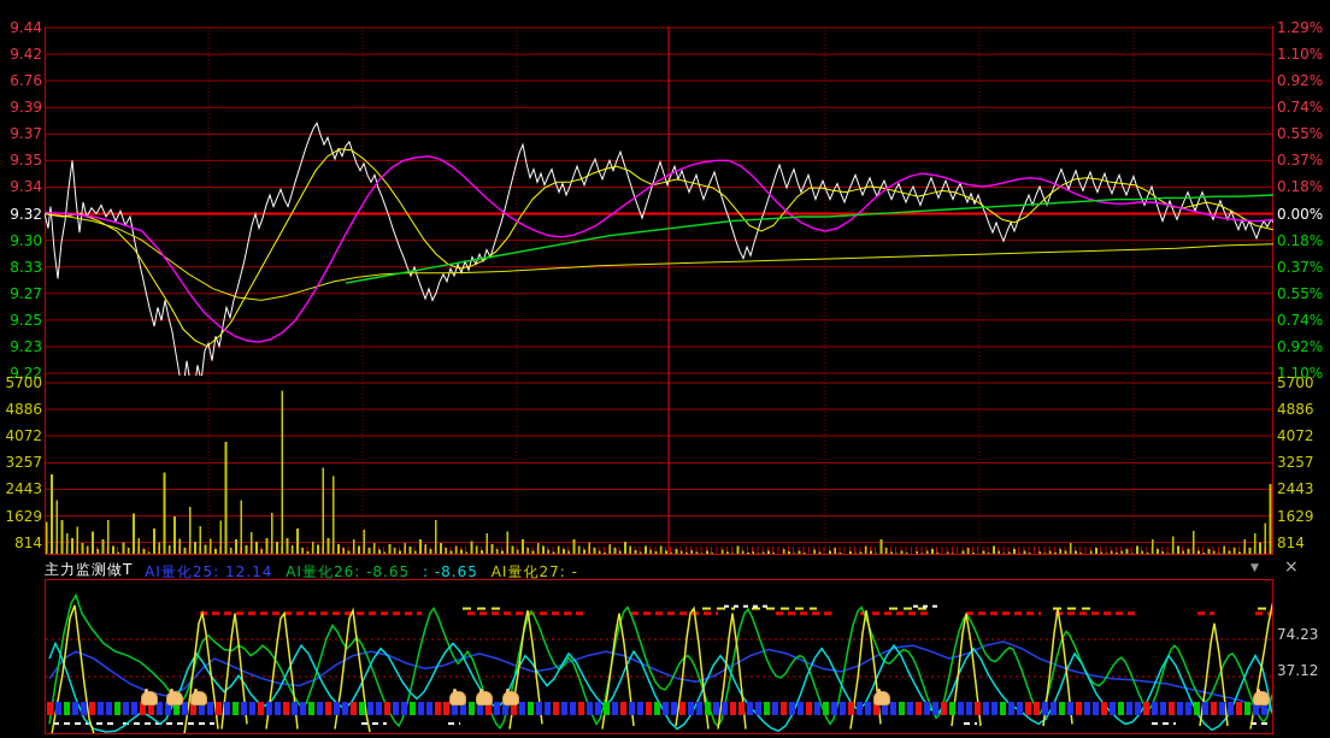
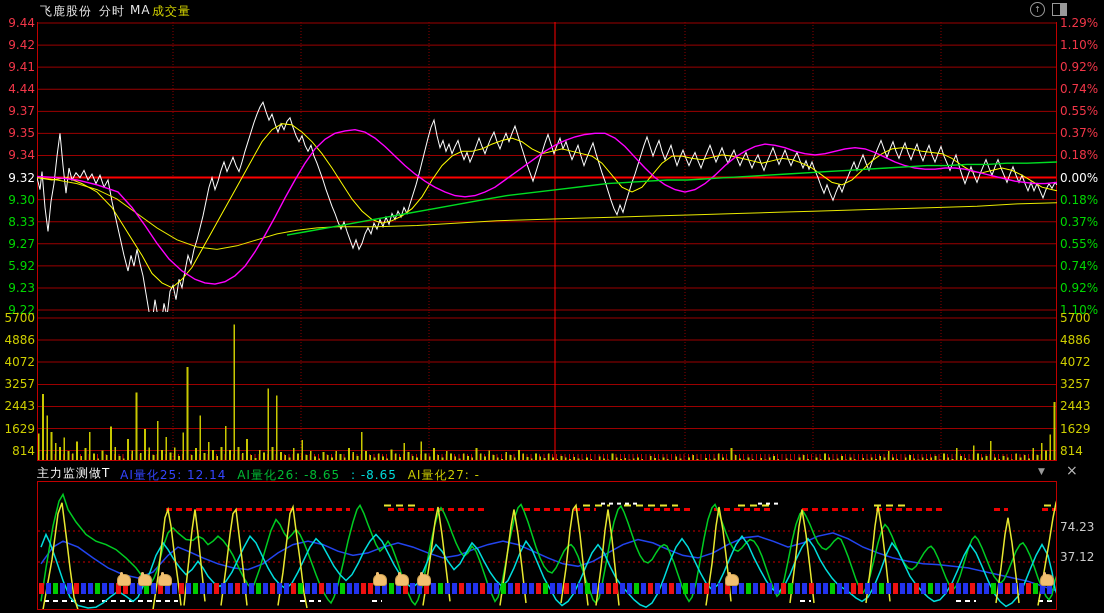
+ 飞鹿股份
+ 分时
+ MA
+ 成交量
+ ↑
  9.44
  9.42
- 6.76
+ 9.41
- 9.39
+ 4.44
  9.37
  9.35
  9.34
  9.32
  9.30
  8.33
  9.27
- 9.25
+ 5.92
  9.23
  9.22
  5700
  4886
  4072
  3257
  2443
  1629
  814
  1.29%
  1.10%
  0.92%
  0.74%
  0.55%
  0.37%
  0.18%
  0.00%
  0.18%
  0.37%
  0.55%
  0.74%
  0.92%
  1.10%
  5700
  4886
  4072
  3257
  2443
  1629
  814
  74.23
  37.12
  主力监测做T AI量化25: 12.14 AI量化26: -8.65 : -8.65 AI量化27: -
  ▼
  ×
